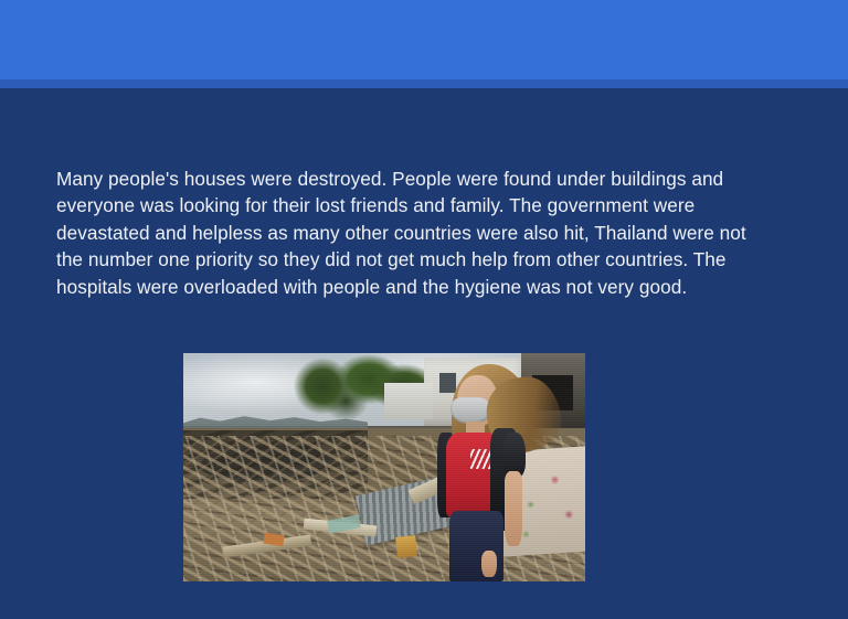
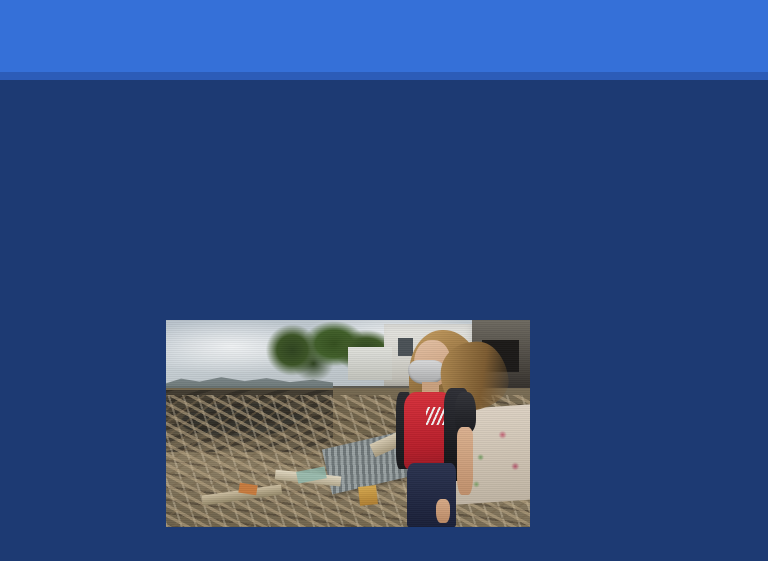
- Many people's houses were destroyed. People were found under buildings and everyone was looking for their lost friends and family. The government were devastated and helpless as many other countries were also hit, Thailand were not the number one priority so they did not get much help from other countries. The hospitals were overloaded with people and the hygiene was not very good.
